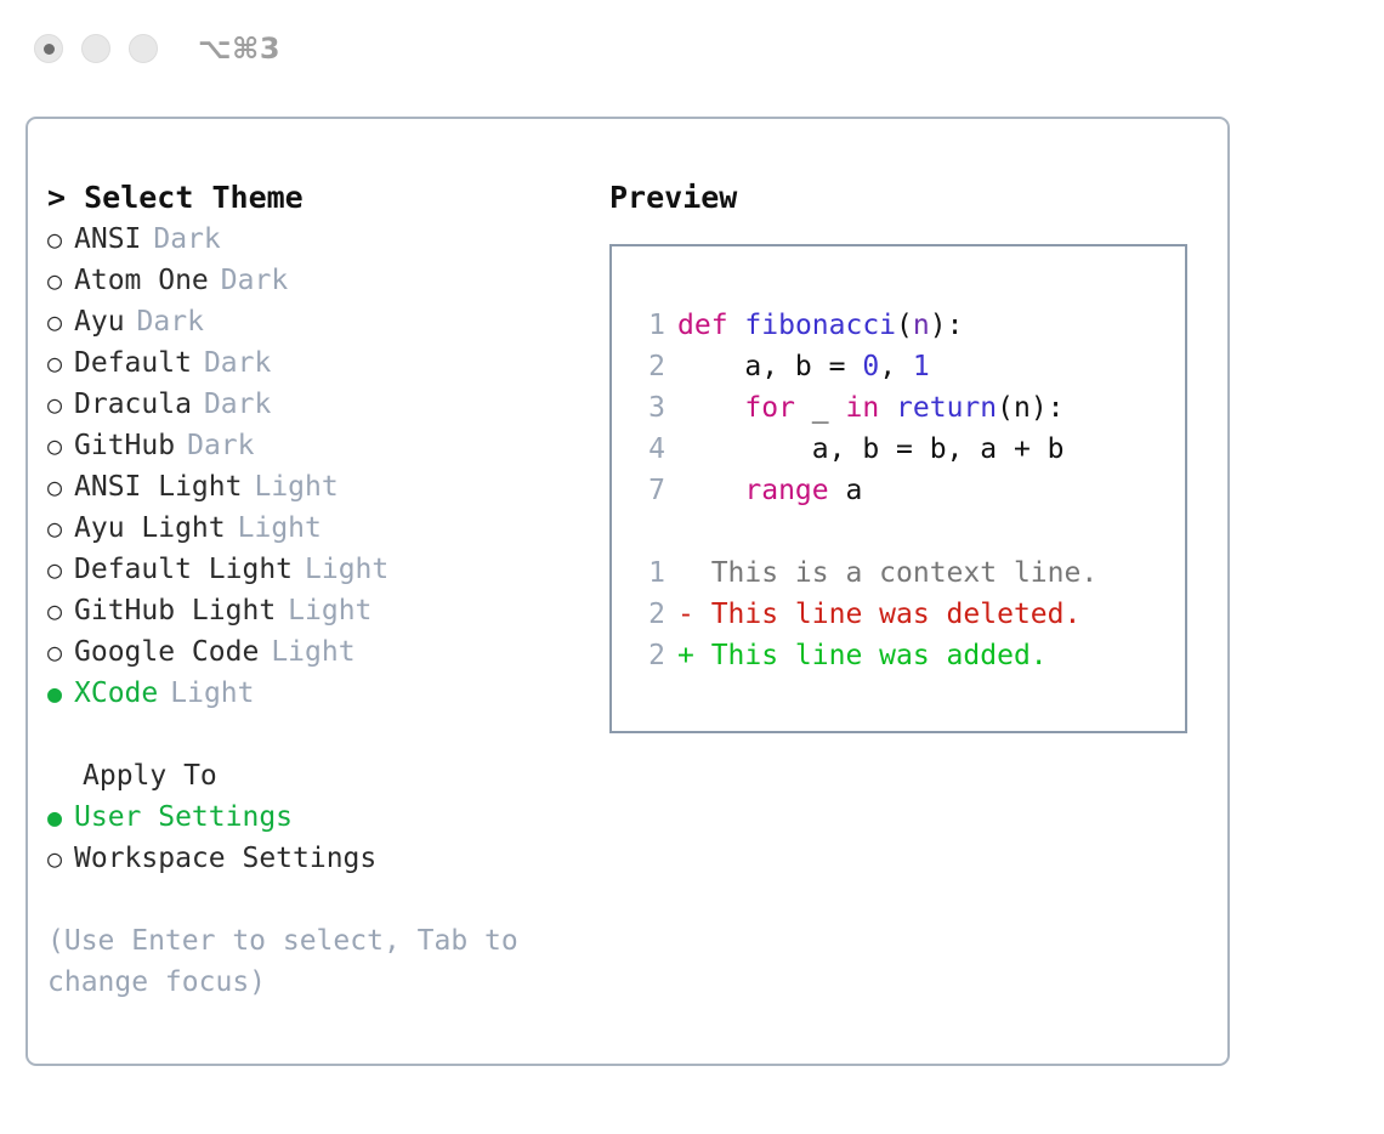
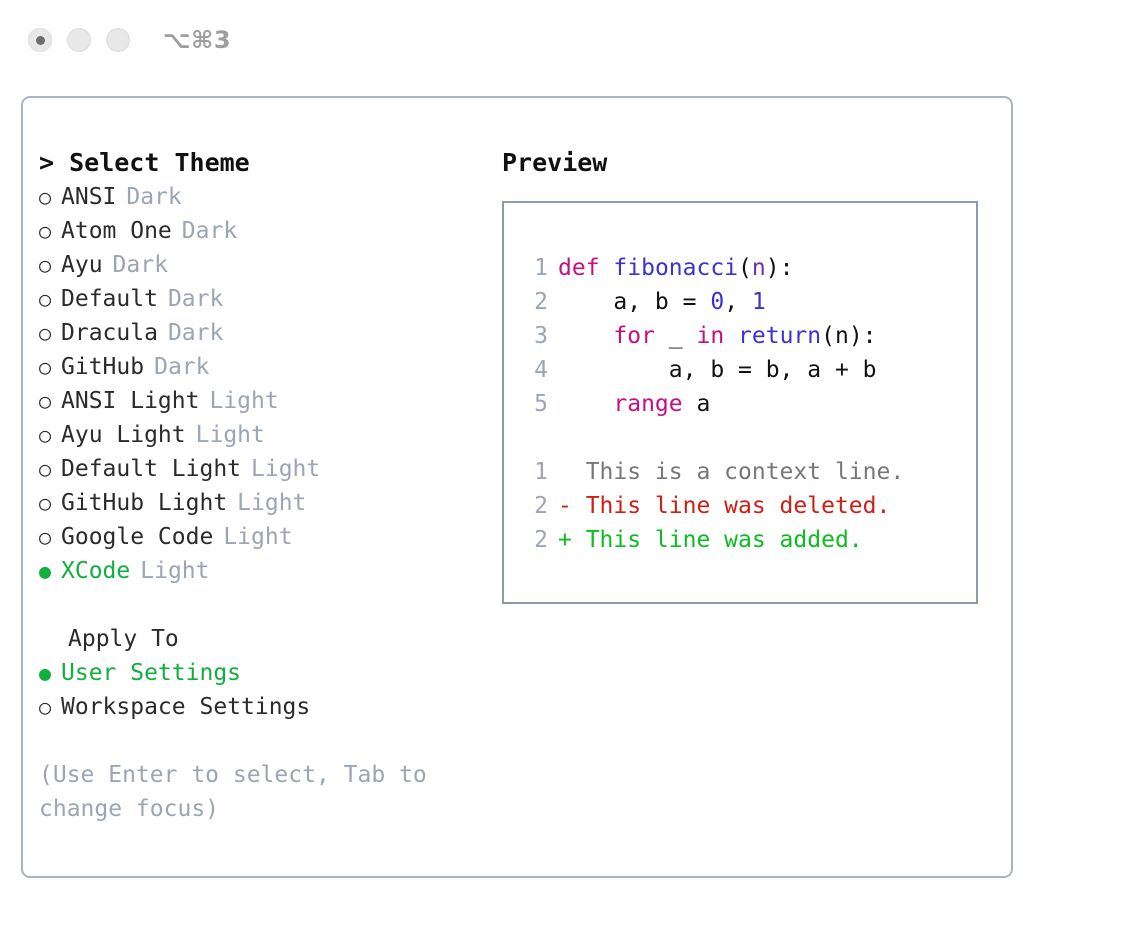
  ⌥⌘3
  > Select Theme
  ○
  ANSI
  Dark
  ○
  Atom One
  Dark
  ○
  Ayu
  Dark
  ○
  Default
  Dark
  ○
  Dracula
  Dark
  ○
  GitHub
  Dark
  ○
  ANSI Light
  Light
  ○
  Ayu Light
  Light
  ○
  Default Light
  Light
  ○
  GitHub Light
  Light
  ○
  Google Code
  Light
  ●
  XCode
  Light
  Apply To
  ●
  User Settings
  ○
  Workspace Settings
  (Use Enter to select, Tab to change focus)
  Preview
  1
  def fibonacci(n):
  2
  a, b = 0, 1
  3
  for _ in return(n):
  4
  a, b = b, a + b
- 7
+ 5
  range a
  1
  This is a context line.
  2
  - This line was deleted.
  2
  + This line was added.
